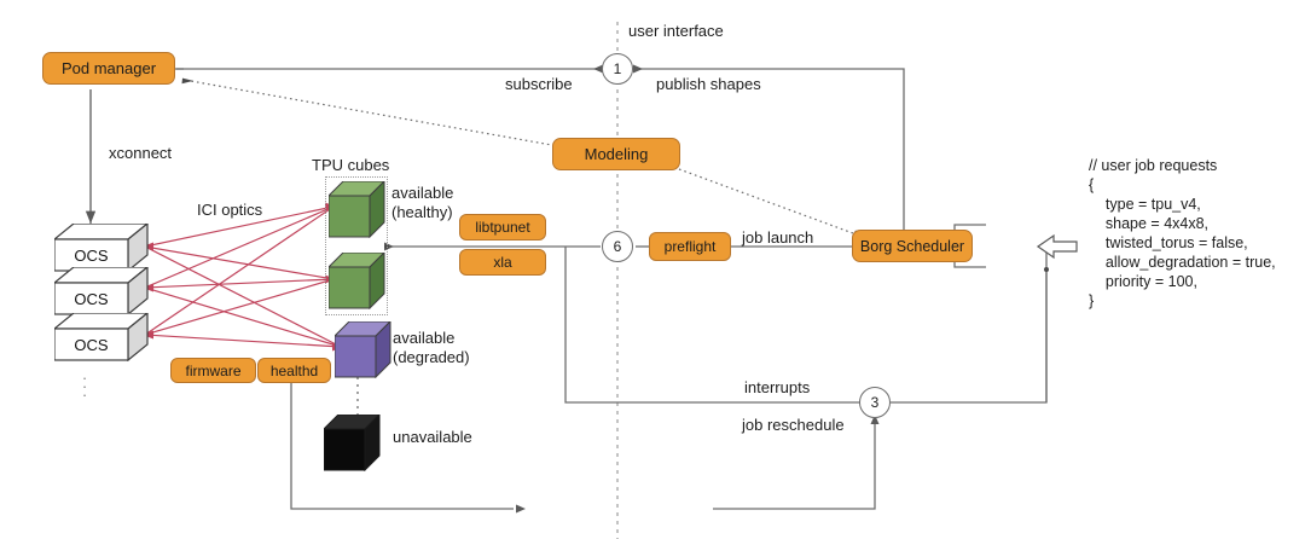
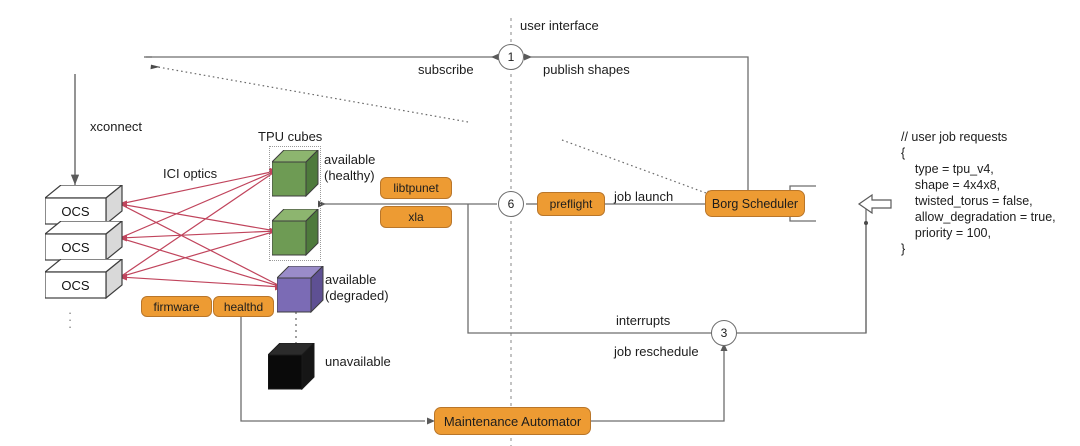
- Pod manager
- Modeling
  libtpunet
  xla
  preflight
  Borg Scheduler
  firmware
  healthd
+ Maintenance Automator
  1
  6
  3
  OCS
  OCS
  OCS
  .
  .
  .
  user interface
  subscribe
  publish shapes
  xconnect
  ICI optics
  TPU cubes
  job launch
  interrupts
  job reschedule
  available
  (healthy)
  available
  (degraded)
  unavailable
  // user job requests
  {
  type = tpu_v4,
  shape = 4x4x8,
  twisted_torus = false,
  allow_degradation = true,
  priority = 100,
  }
